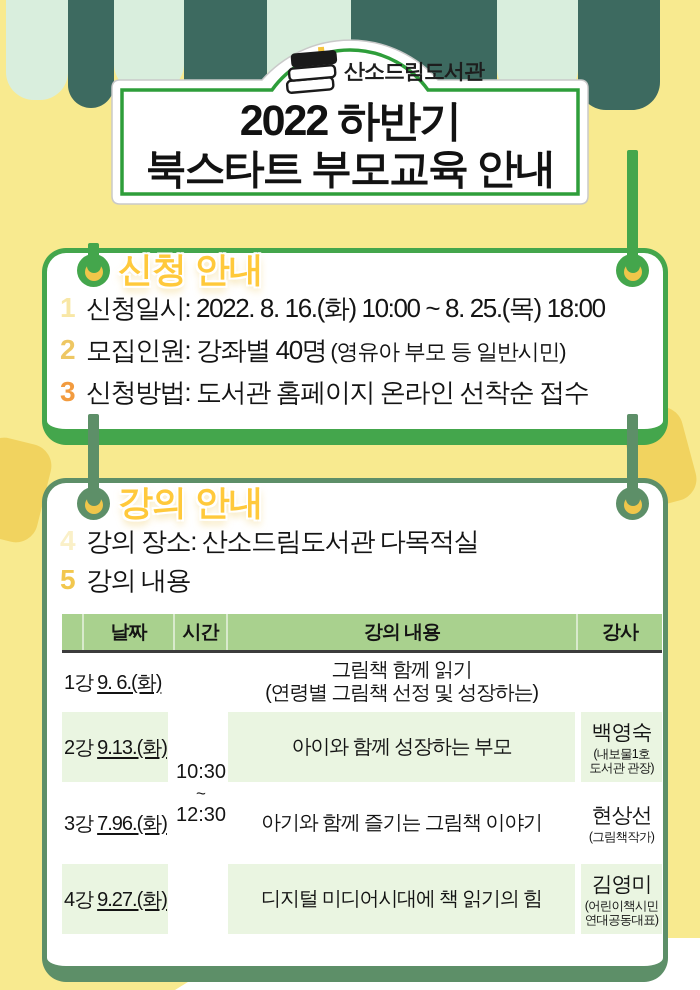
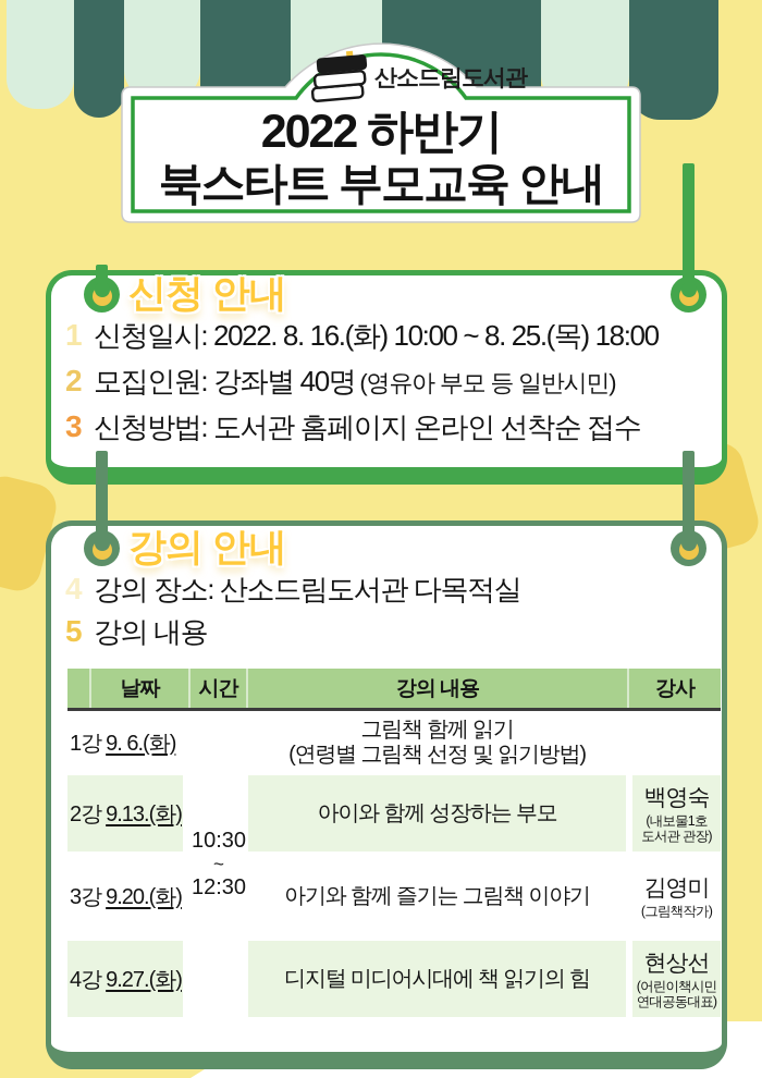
  산소드림도서관
  2022 하반기
  북스타트 부모교육 안내
  신청 안내
  1
  신청일시: 2022. 8. 16.(화) 10:00 ~ 8. 25.(목) 18:00
  2
  모집인원: 강좌별 40명
  (영유아 부모 등 일반시민)
  3
  신청방법: 도서관 홈페이지 온라인 선착순 접수
  강의 안내
  4
  강의 장소: 산소드림도서관 다목적실
  5
  강의 내용
  날짜
  시간
  강의 내용
  강사
  10:30
  ~
  12:30
  1강
  9. 6.(화)
  그림책 함께 읽기
- (연령별 그림책 선정 및 성장하는)
+ (연령별 그림책 선정 및 읽기방법)
  2강
  9.13.(화)
  아이와 함께 성장하는 부모
  백영숙
  (내보물1호
  도서관 관장)
  3강
- 7.96.(화)
+ 9.20.(화)
  아기와 함께 즐기는 그림책 이야기
- 현상선
+ 김영미
  (그림책작가)
  4강
  9.27.(화)
  디지털 미디어시대에 책 읽기의 힘
- 김영미
+ 현상선
  (어린이책시민
  연대공동대표)
